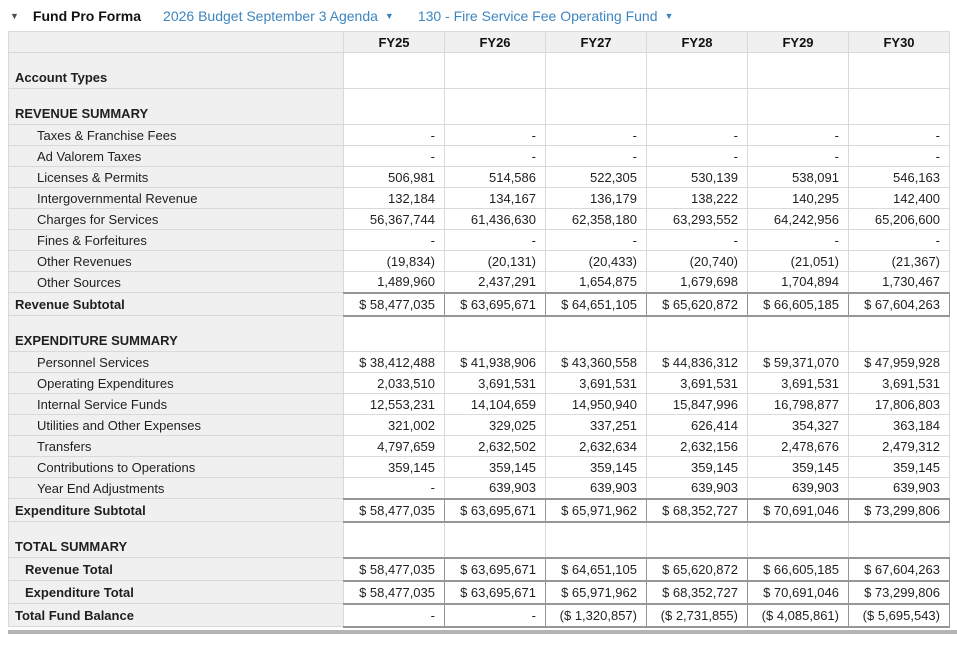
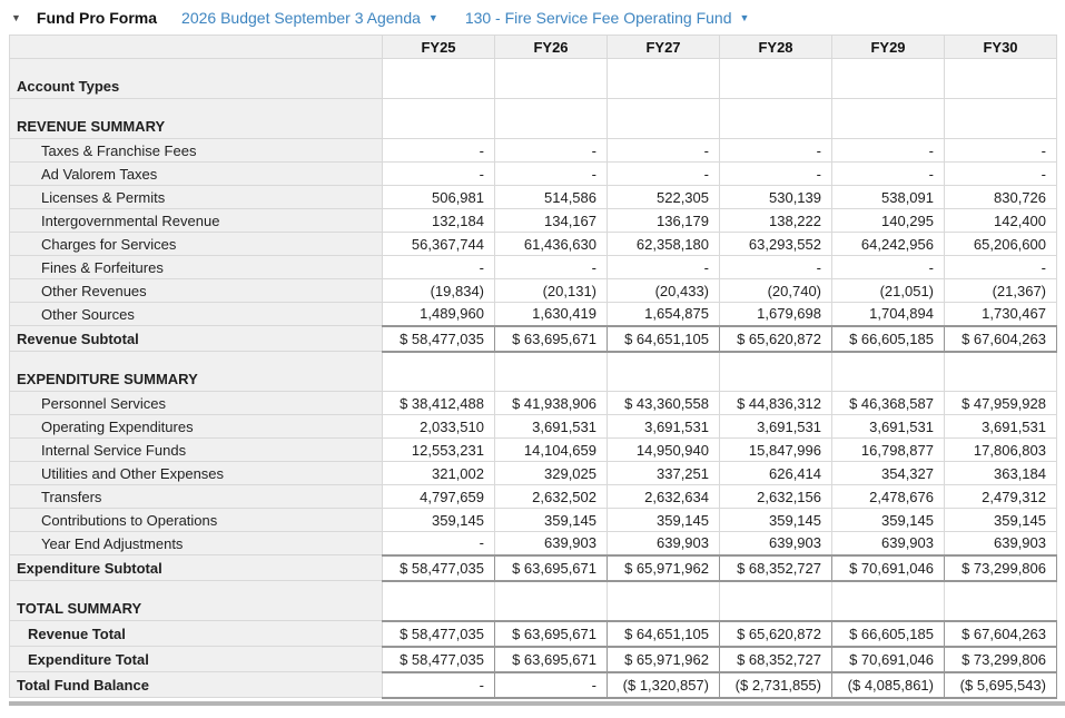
  ▼
  Fund Pro Forma
  2026 Budget September 3 Agenda
  ▼
  130 - Fire Service Fee Operating Fund
  ▼
  	FY25	FY26	FY27	FY28	FY29	FY30
  Account Types
  REVENUE SUMMARY
  Taxes & Franchise Fees	-	-	-	-	-	-
  Ad Valorem Taxes	-	-	-	-	-	-
- Licenses & Permits	506,981	514,586	522,305	530,139	538,091	546,163
+ Licenses & Permits	506,981	514,586	522,305	530,139	538,091	830,726
  Intergovernmental Revenue	132,184	134,167	136,179	138,222	140,295	142,400
  Charges for Services	56,367,744	61,436,630	62,358,180	63,293,552	64,242,956	65,206,600
  Fines & Forfeitures	-	-	-	-	-	-
  Other Revenues	(19,834)	(20,131)	(20,433)	(20,740)	(21,051)	(21,367)
- Other Sources	1,489,960	2,437,291	1,654,875	1,679,698	1,704,894	1,730,467
+ Other Sources	1,489,960	1,630,419	1,654,875	1,679,698	1,704,894	1,730,467
  Revenue Subtotal	$ 58,477,035	$ 63,695,671	$ 64,651,105	$ 65,620,872	$ 66,605,185	$ 67,604,263
  EXPENDITURE SUMMARY
- Personnel Services	$ 38,412,488	$ 41,938,906	$ 43,360,558	$ 44,836,312	$ 59,371,070	$ 47,959,928
+ Personnel Services	$ 38,412,488	$ 41,938,906	$ 43,360,558	$ 44,836,312	$ 46,368,587	$ 47,959,928
  Operating Expenditures	2,033,510	3,691,531	3,691,531	3,691,531	3,691,531	3,691,531
  Internal Service Funds	12,553,231	14,104,659	14,950,940	15,847,996	16,798,877	17,806,803
  Utilities and Other Expenses	321,002	329,025	337,251	626,414	354,327	363,184
  Transfers	4,797,659	2,632,502	2,632,634	2,632,156	2,478,676	2,479,312
  Contributions to Operations	359,145	359,145	359,145	359,145	359,145	359,145
  Year End Adjustments	-	639,903	639,903	639,903	639,903	639,903
  Expenditure Subtotal	$ 58,477,035	$ 63,695,671	$ 65,971,962	$ 68,352,727	$ 70,691,046	$ 73,299,806
  TOTAL SUMMARY
  Revenue Total	$ 58,477,035	$ 63,695,671	$ 64,651,105	$ 65,620,872	$ 66,605,185	$ 67,604,263
  Expenditure Total	$ 58,477,035	$ 63,695,671	$ 65,971,962	$ 68,352,727	$ 70,691,046	$ 73,299,806
  Total Fund Balance	-	-	($ 1,320,857)	($ 2,731,855)	($ 4,085,861)	($ 5,695,543)
